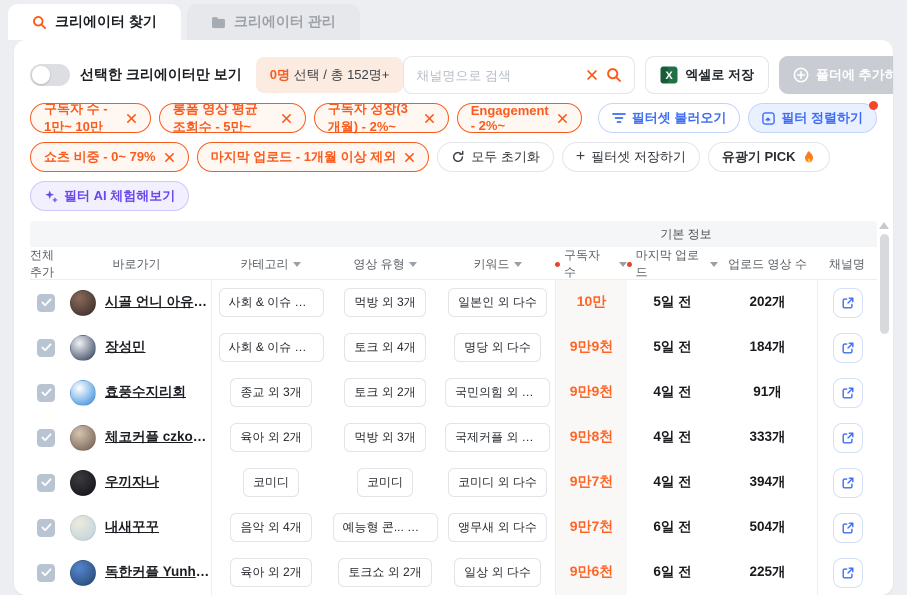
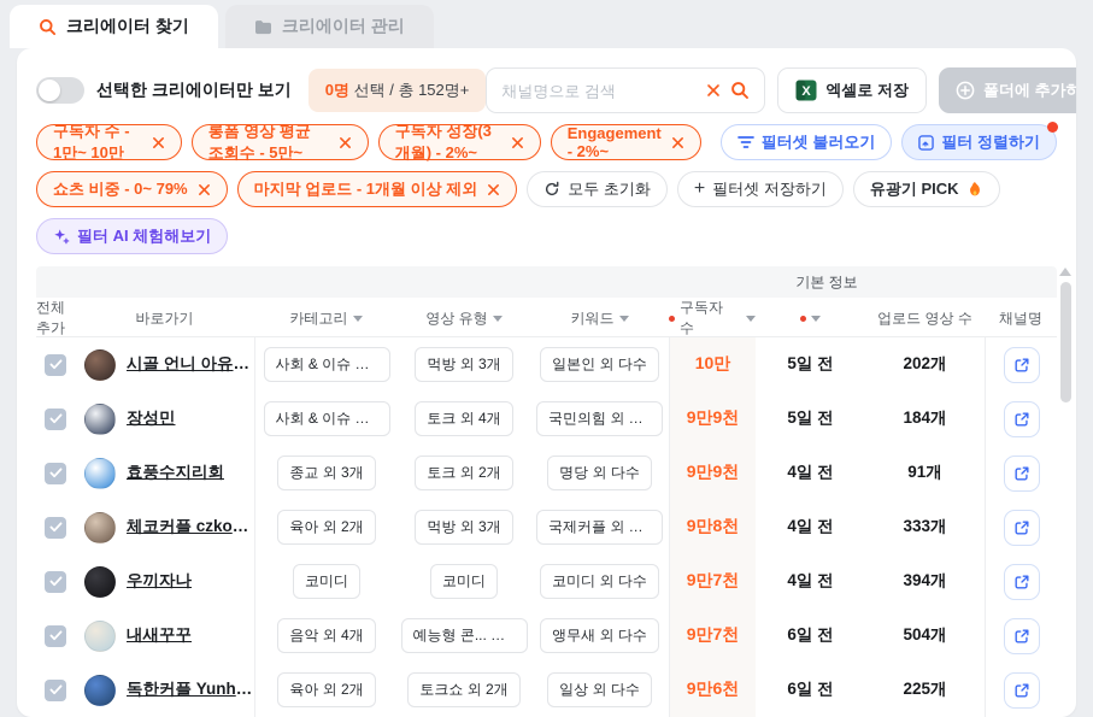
  크리에이터 찾기
  크리에이터 관리
  선택한 크리에이터만 보기
  0명 선택 / 총 152명+
  채널명으로 검색
  X
  엑셀로 저장
  폴더에 추가하
  구독자 수 - 1만~ 10만
  롱폼 영상 평균 조회수 - 5만~
  구독자 성장(3개월) - 2%~
  Engagement - 2%~
  필터셋 불러오기
  필터 정렬하기
  쇼츠 비중 - 0~ 79%
  마지막 업로드 - 1개월 이상 제외
  모두 초기화
  +
  필터셋 저장하기
  유광기 PICK
  필터 AI 체험해보기
  기본 정보
  전체 추가
  바로가기
  카테고리
  영상 유형
  키워드
  구독자 수
- 마지막 업로드
  업로드 영상 수
  채널명
  시골 언니 아유미.
  사회 & 이슈 외 3개
  먹방 외 3개
  일본인 외 다수
  10만
  5일 전
  202개
  장성민
  사회 & 이슈 외 3개
  토크 외 4개
- 명당 외 다수
+ 국민의힘 외 다수
  9만9천
  5일 전
  184개
  효풍수지리회
  종교 외 3개
  토크 외 2개
- 국민의힘 외 다수
+ 명당 외 다수
  9만9천
  4일 전
  91개
  체코커플 czkorco
  육아 외 2개
  먹방 외 3개
  국제커플 외 다수
  9만8천
  4일 전
  333개
  우끼자나
  코미디
  코미디
  코미디 외 다수
  9만7천
  4일 전
  394개
  내새꾸꾸
  음악 외 4개
  예능형 콘... 외 3개
  앵무새 외 다수
  9만7천
  6일 전
  504개
  독한커플 Yunhoa
  육아 외 2개
  토크쇼 외 2개
  일상 외 다수
  9만6천
  6일 전
  225개
